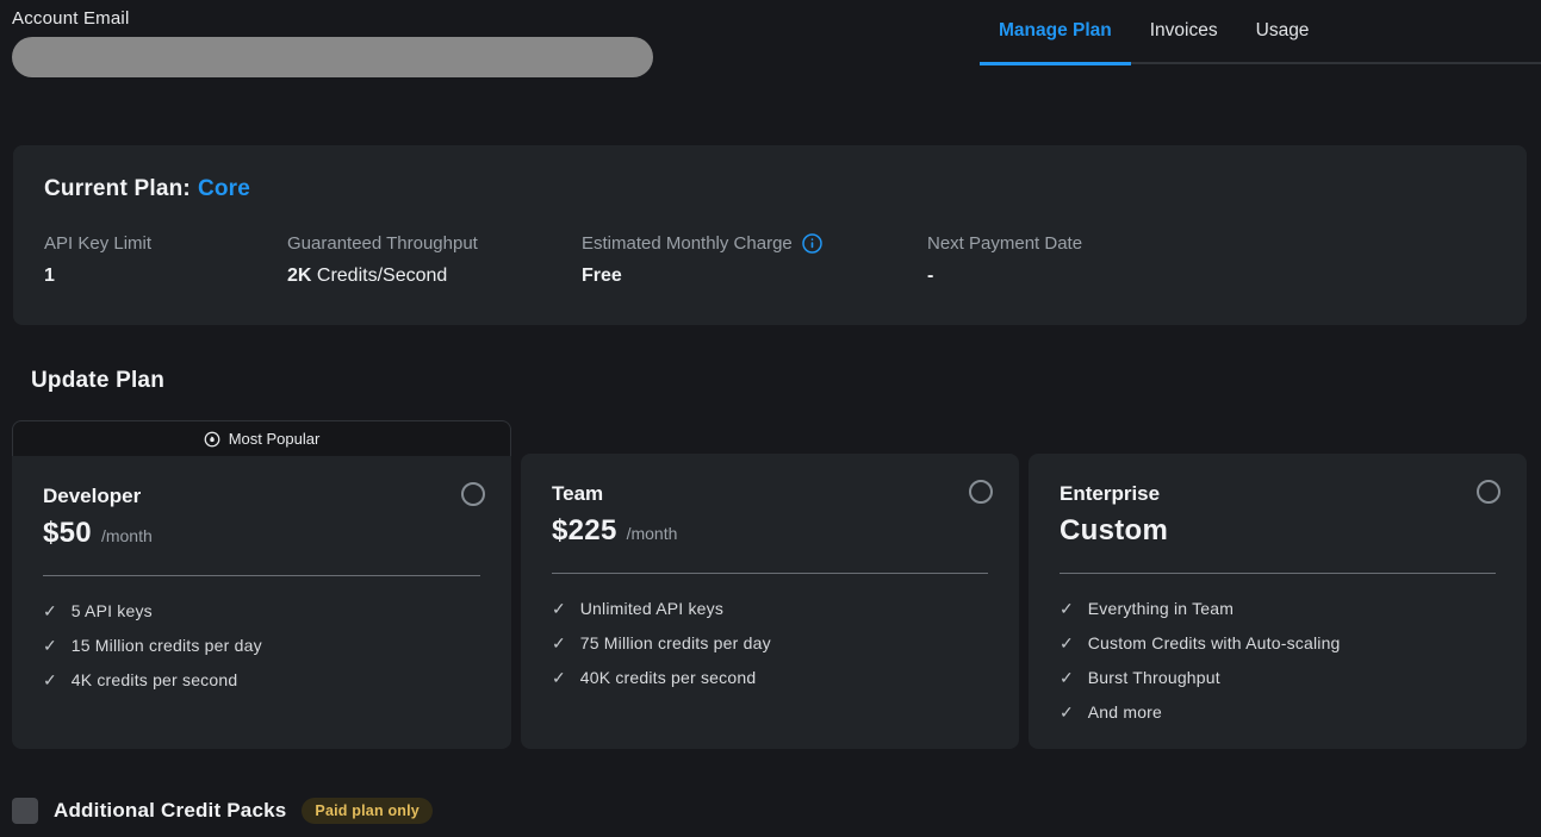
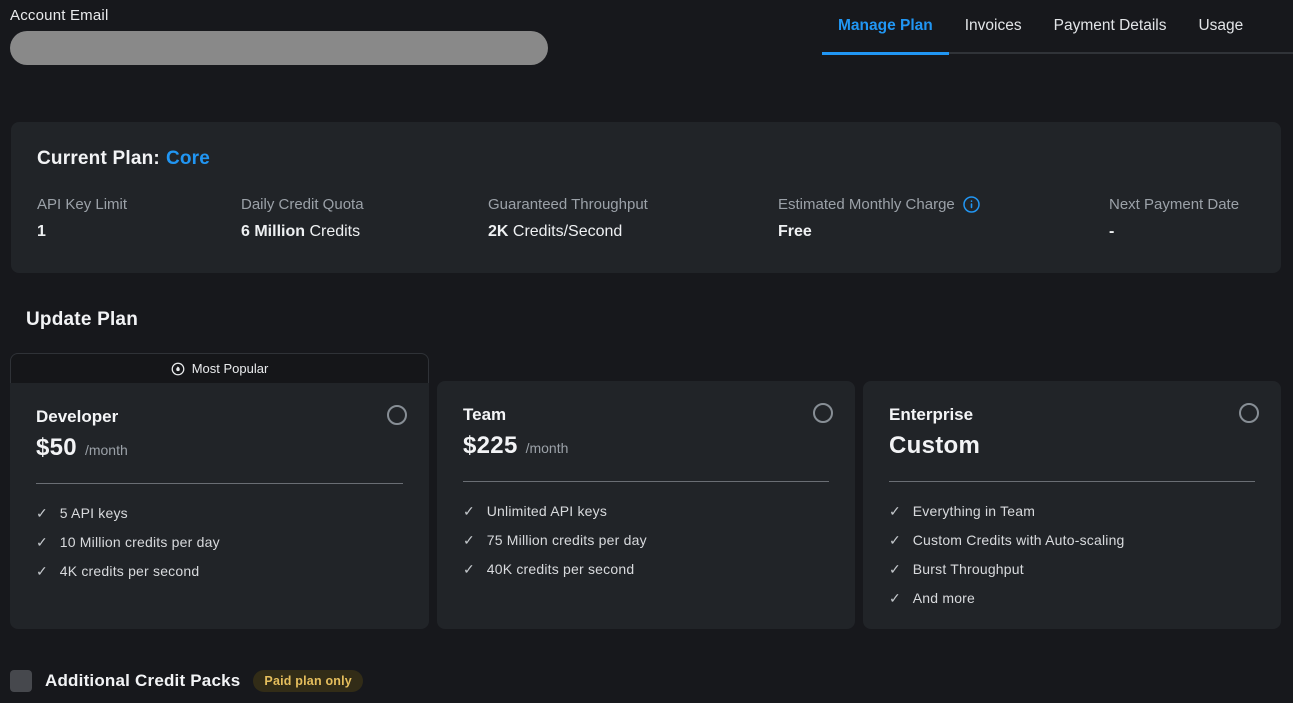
  Account Email
  Manage Plan
  Invoices
+ Payment Details
  Usage
  Current Plan: Core
  API Key Limit
  1
+ Daily Credit Quota
+ 6 Million Credits
  Guaranteed Throughput
  2K Credits/Second
  Estimated Monthly Charge
  Free
  Next Payment Date
  -
  Update Plan
  Most Popular
  Developer
  $50
  /month
  ✓
  5 API keys
  ✓
- 15 Million credits per day
+ 10 Million credits per day
  ✓
  4K credits per second
  Team
  $225
  /month
  ✓
  Unlimited API keys
  ✓
  75 Million credits per day
  ✓
  40K credits per second
  Enterprise
  Custom
  ✓
  Everything in Team
  ✓
  Custom Credits with Auto-scaling
  ✓
  Burst Throughput
  ✓
  And more
  Additional Credit Packs
  Paid plan only
